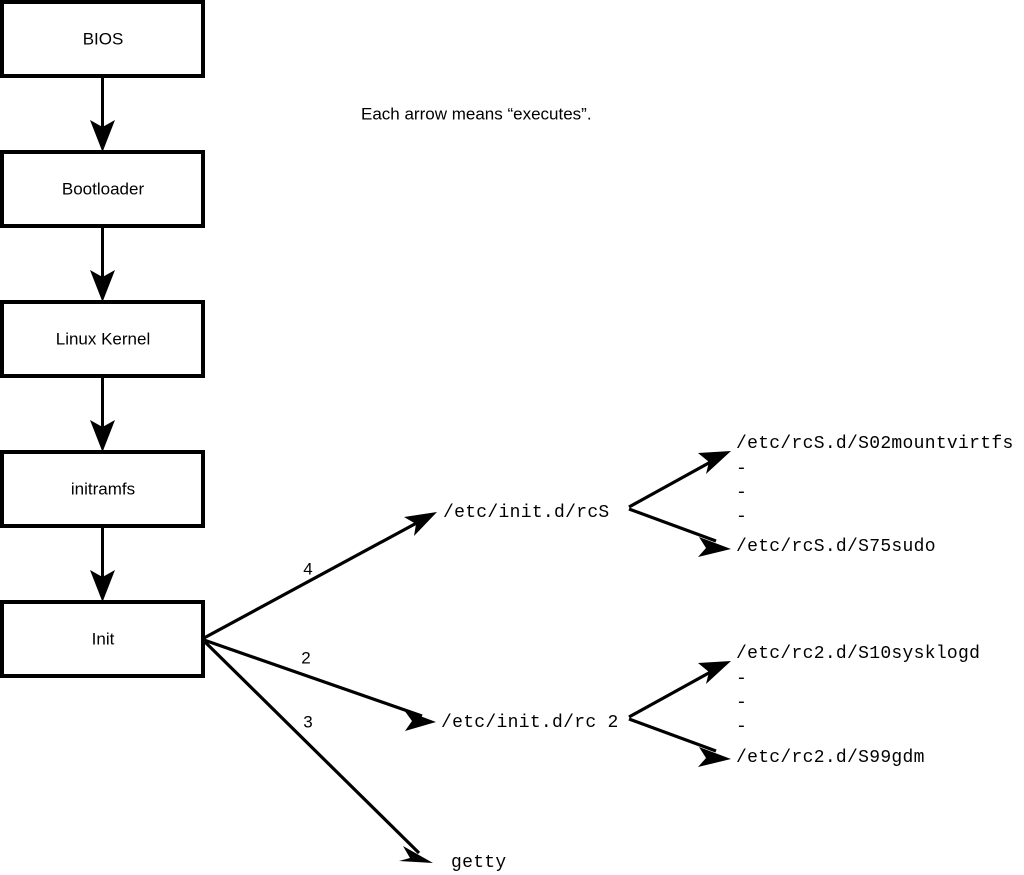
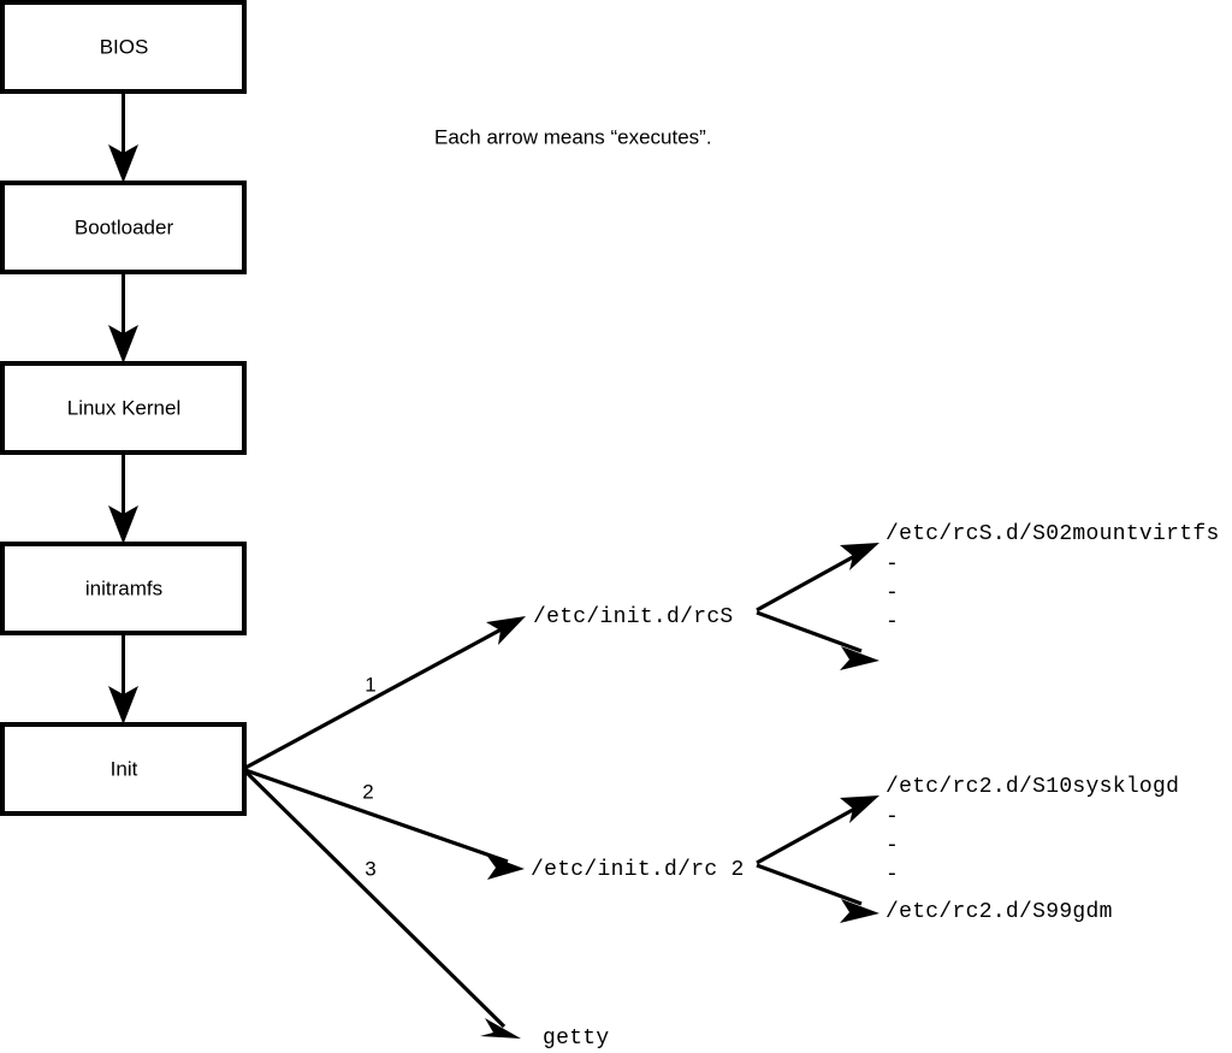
  BIOS
  Bootloader
  Linux Kernel
  initramfs
  Init
- 4
+ 1
  2
  3
  /etc/init.d/rcS
  /etc/init.d/rc 2
  getty
  /etc/rcS.d/S02mountvirtfs
  -
  -
  -
- /etc/rcS.d/S75sudo
  /etc/rc2.d/S10sysklogd
  -
  -
  -
  /etc/rc2.d/S99gdm
  Each arrow means “executes”.
